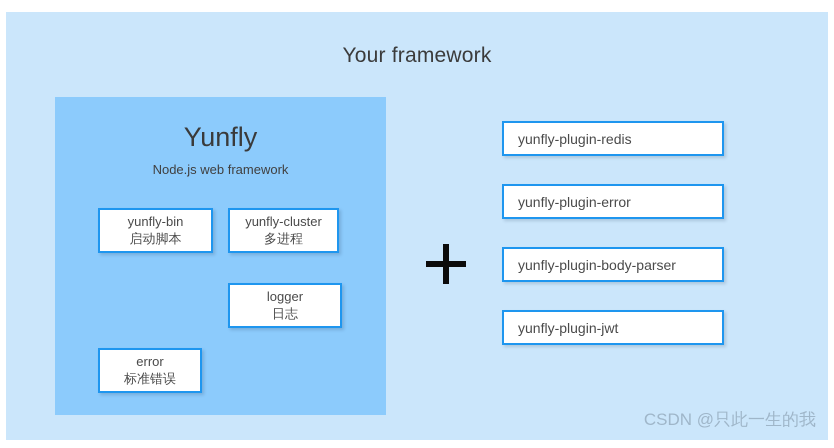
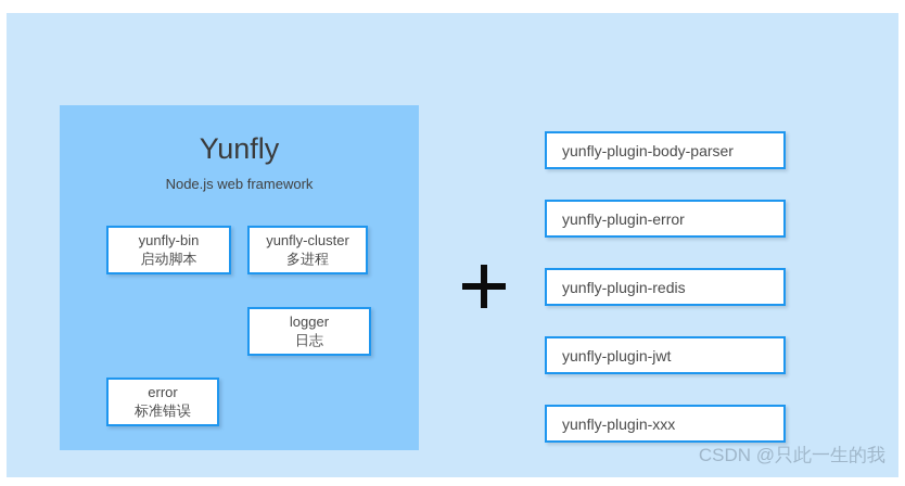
- Your framework
  Yunfly
  Node.js web framework
  yunfly-bin
  启动脚本
  yunfly-cluster
  多进程
  logger
  日志
  error
  标准错误
- yunfly-plugin-redis
+ yunfly-plugin-body-parser
  yunfly-plugin-error
- yunfly-plugin-body-parser
+ yunfly-plugin-redis
  yunfly-plugin-jwt
+ yunfly-plugin-xxx
  CSDN @只此一生的我
